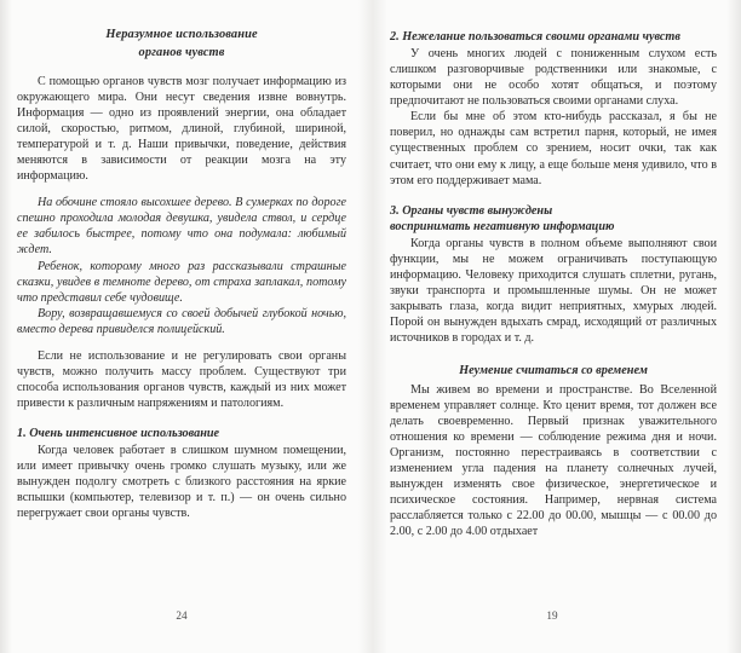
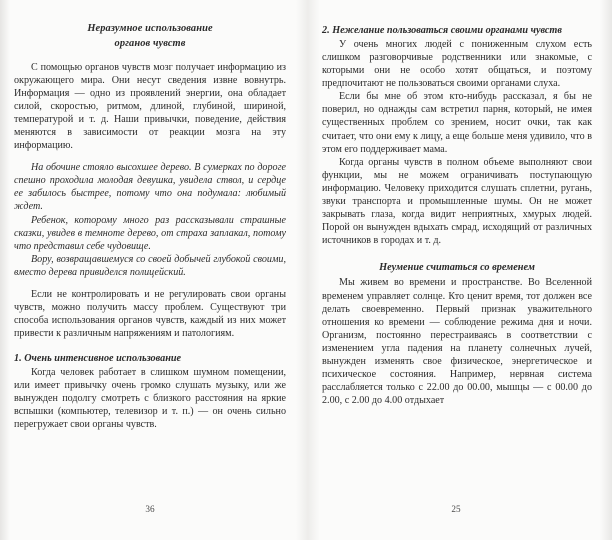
  Неразумное использование
  органов чувств
  С помощью органов чувств мозг получает информацию из окружающего мира. Они несут сведения извне вовнутрь. Информация — одно из проявлений энергии, она обладает силой, скоростью, ритмом, длиной, глубиной, шириной, температурой и т. д. Наши привычки, поведение, действия меняются в зависимости от реакции мозга на эту информацию.
  На обочине стояло высохшее дерево. В сумерках по дороге спешно проходила молодая девушка, увидела ствол, и сердце ее забилось быстрее, потому что она подумала: любимый ждет.
  Ребенок, которому много раз рассказывали страшные сказки, увидев в темноте дерево, от страха заплакал, потому что представил себе чудовище.
- Вору, возвращавшемуся со своей добычей глубокой ночью, вместо дерева привиделся полицейский.
+ Вору, возвращавшемуся со своей добычей глубокой своими, вместо дерева привиделся полицейский.
- Если не использование и не регулировать свои органы чувств, можно получить массу проблем. Существуют три способа использования органов чувств, каждый из них может привести к различным напряжениям и патологиям.
+ Если не контролировать и не регулировать свои органы чувств, можно получить массу проблем. Существуют три способа использования органов чувств, каждый из них может привести к различным напряжениям и патологиям.
  1. Очень интенсивное использование
  Когда человек работает в слишком шумном помещении, или имеет привычку очень громко слушать музыку, или же вынужден подолгу смотреть с близкого расстояния на яркие вспышки (компьютер, телевизор и т. п.) — он очень сильно перегружает свои органы чувств.
- 24
+ 36
  2. Нежелание пользоваться своими органами чувств
  У очень многих людей с пониженным слухом есть слишком разговорчивые родственники или знакомые, с которыми они не особо хотят общаться, и поэтому предпочитают не пользоваться своими органами слуха.
  Если бы мне об этом кто-нибудь рассказал, я бы не поверил, но однажды сам встретил парня, который, не имея существенных проблем со зрением, носит очки, так как считает, что они ему к лицу, а еще больше меня удивило, что в этом его поддерживает мама.
- 3. Органы чувств вынуждены
- воспринимать негативную информацию
  Когда органы чувств в полном объеме выполняют свои функции, мы не можем ограничивать поступающую информацию. Человеку приходится слушать сплетни, ругань, звуки транспорта и промышленные шумы. Он не может закрывать глаза, когда видит неприятных, хмурых людей. Порой он вынужден вдыхать смрад, исходящий от различных источников в городах и т. д.
  Неумение считаться со временем
  Мы живем во времени и пространстве. Во Вселенной временем управляет солнце. Кто ценит время, тот должен все делать своевременно. Первый признак уважительного отношения ко времени — соблюдение режима дня и ночи. Организм, постоянно перестраиваясь в соответствии с изменением угла падения на планету солнечных лучей, вынужден изменять свое физическое, энергетическое и психическое состояния. Например, нервная система расслабляется только с 22.00 до 00.00, мышцы — с 00.00 до 2.00, с 2.00 до 4.00 отдыхает
- 19
+ 25
